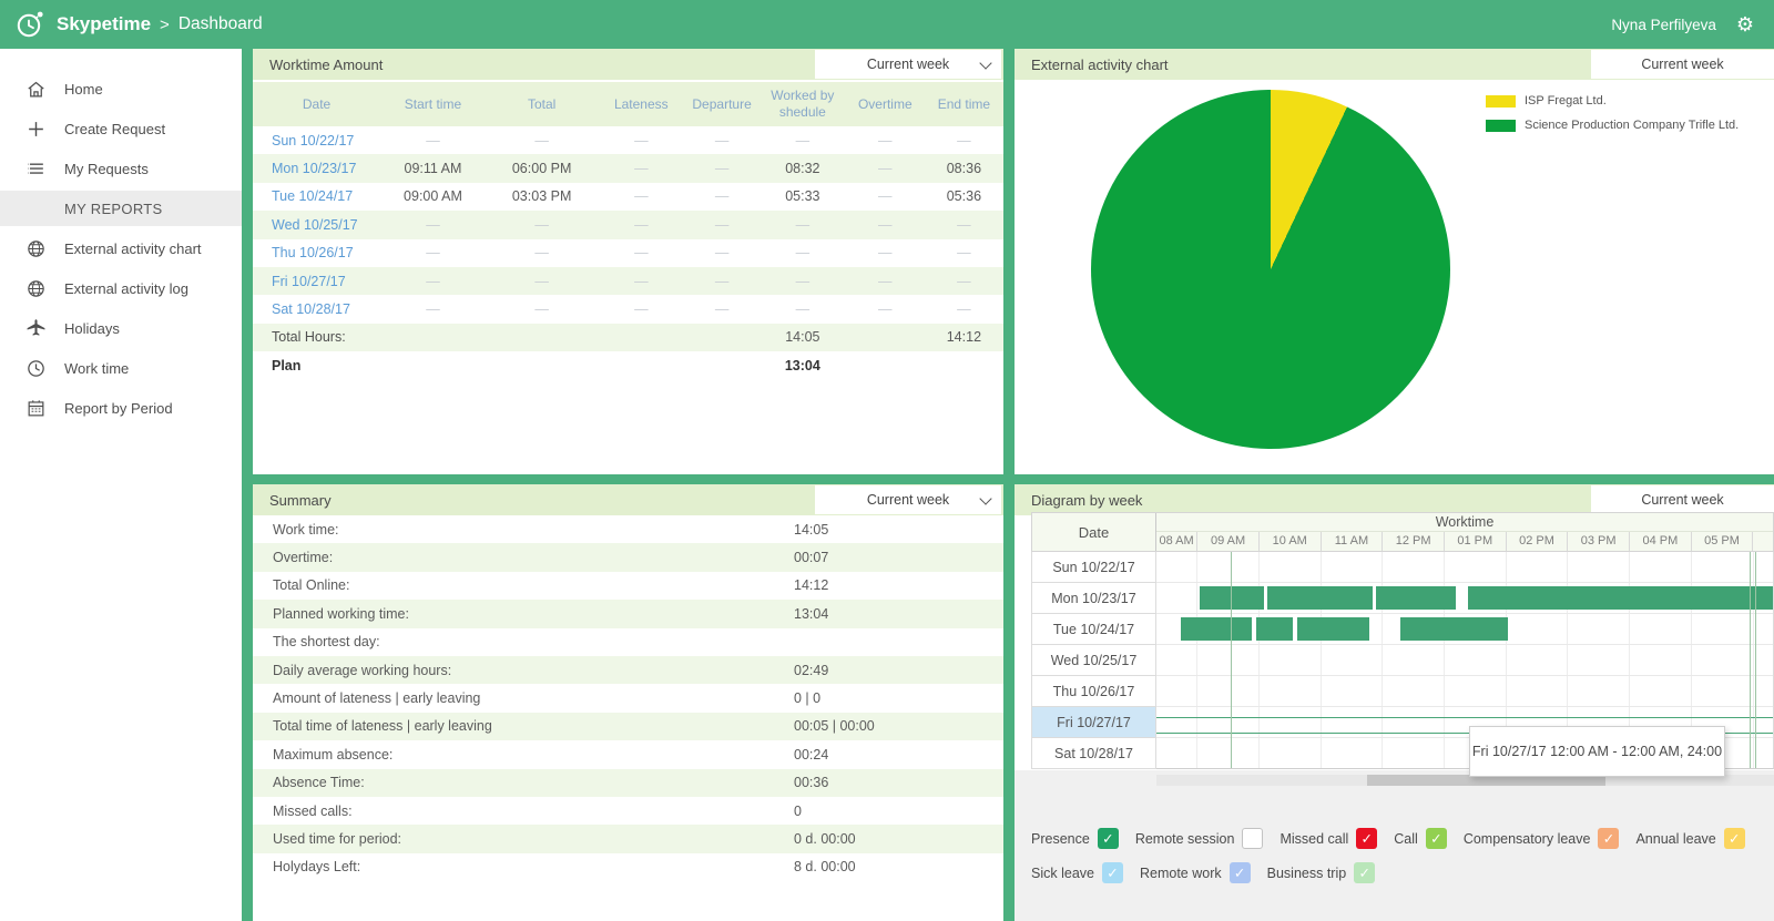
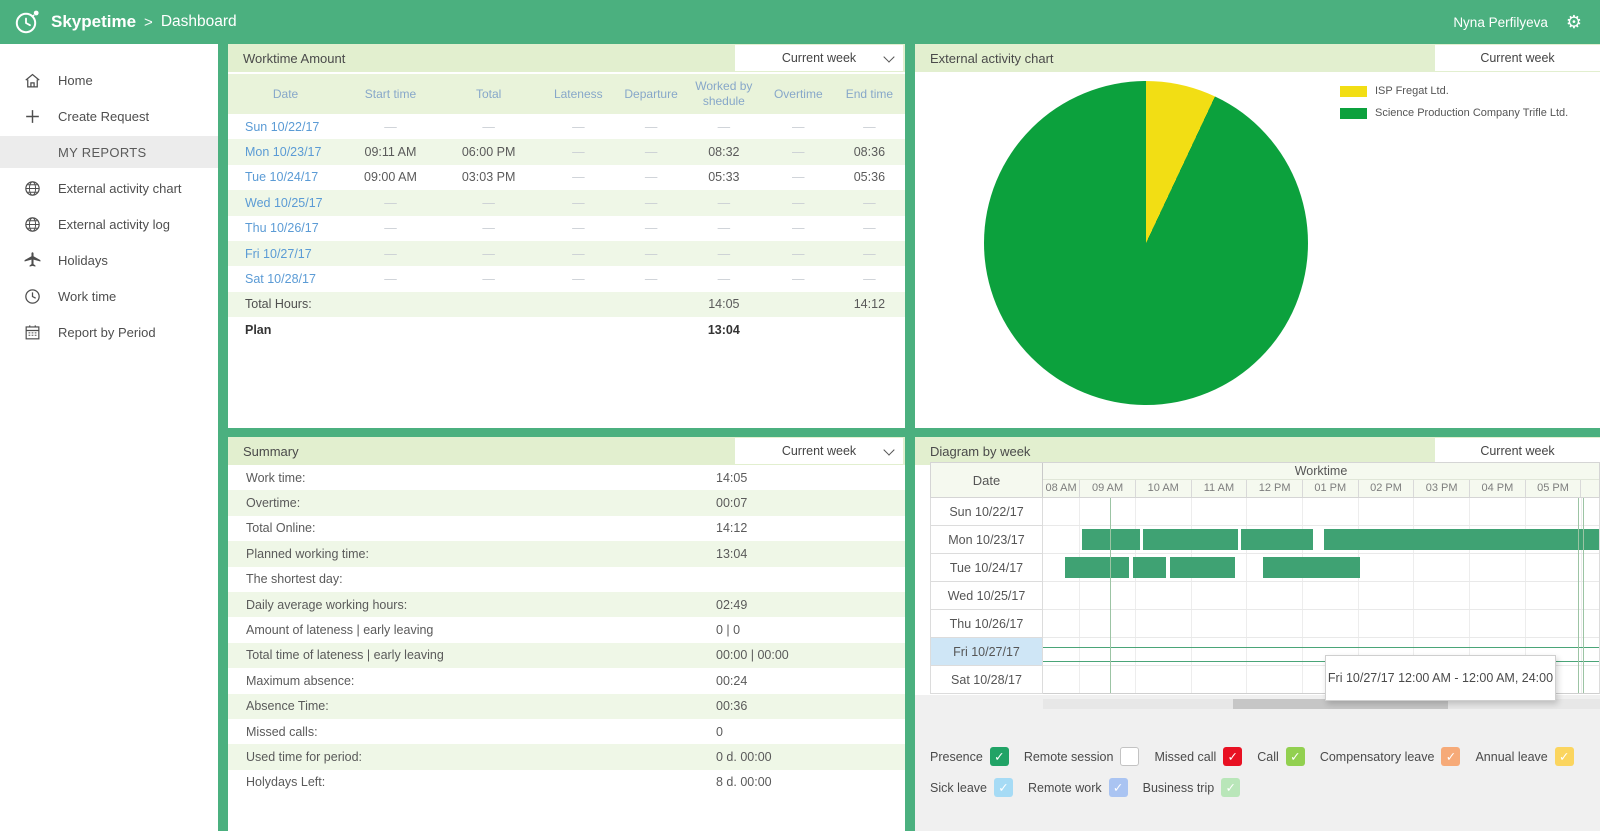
  Skypetime
  >
  Dashboard
  Nyna Perfilyeva
  ⚙
  Home
  Create Request
- My Requests
  MY REPORTS
  External activity chart
  External activity log
  Holidays
  Work time
  Report by Period
  Worktime Amount
  Current week
  Date
  Start time
  Total
  Lateness
  Departure
  Worked by shedule
  Overtime
  End time
  Sun 10/22/17
  —
  —
  —
  —
  —
  —
  —
  Mon 10/23/17
  09:11 AM
  06:00 PM
  —
  —
  08:32
  —
  08:36
  Tue 10/24/17
  09:00 AM
  03:03 PM
  —
  —
  05:33
  —
  05:36
  Wed 10/25/17
  —
  —
  —
  —
  —
  —
  —
  Thu 10/26/17
  —
  —
  —
  —
  —
  —
  —
  Fri 10/27/17
  —
  —
  —
  —
  —
  —
  —
  Sat 10/28/17
  —
  —
  —
  —
  —
  —
  —
  Total Hours:
  14:05
  14:12
  Plan
  13:04
  External activity chart
  Current week
  ISP Fregat Ltd.
  Science Production Company Trifle Ltd.
  Summary
  Current week
  Work time:
  14:05
  Overtime:
  00:07
  Total Online:
  14:12
  Planned working time:
  13:04
  The shortest day:
  Daily average working hours:
  02:49
  Amount of lateness | early leaving
  0 | 0
  Total time of lateness | early leaving
- 00:05 | 00:00
+ 00:00 | 00:00
  Maximum absence:
  00:24
  Absence Time:
  00:36
  Missed calls:
  0
  Used time for period:
  0 d. 00:00
  Holydays Left:
  8 d. 00:00
  Diagram by week
  Current week
  Date
  Worktime
  08 AM
  09 AM
  10 AM
  11 AM
  12 PM
  01 PM
  02 PM
  03 PM
  04 PM
  05 PM
  Sun 10/22/17
  Mon 10/23/17
  Tue 10/24/17
  Wed 10/25/17
  Thu 10/26/17
  Fri 10/27/17
  Sat 10/28/17
  Fri 10/27/17 12:00 AM - 12:00 AM, 24:00
  Presence
  ✓
  Remote session
  Missed call
  ✓
  Call
  ✓
  Compensatory leave
  ✓
  Annual leave
  ✓
  Sick leave
  ✓
  Remote work
  ✓
  Business trip
  ✓
